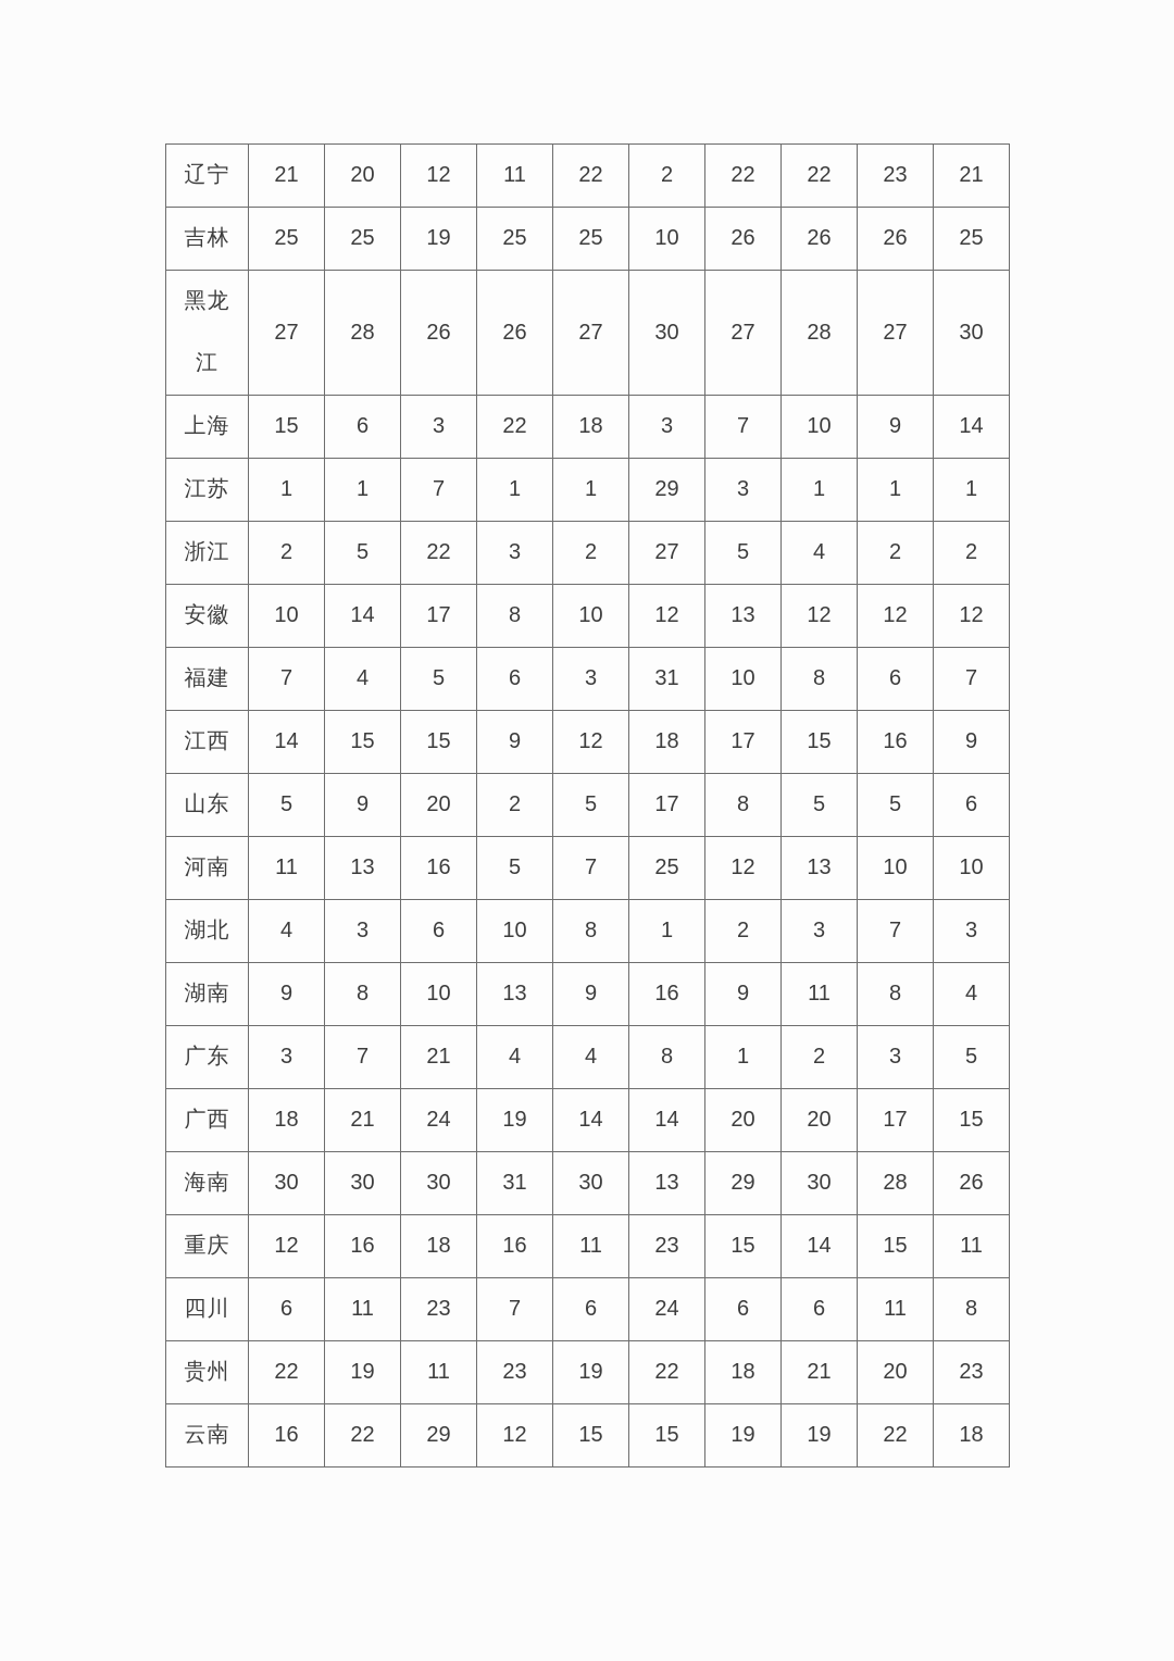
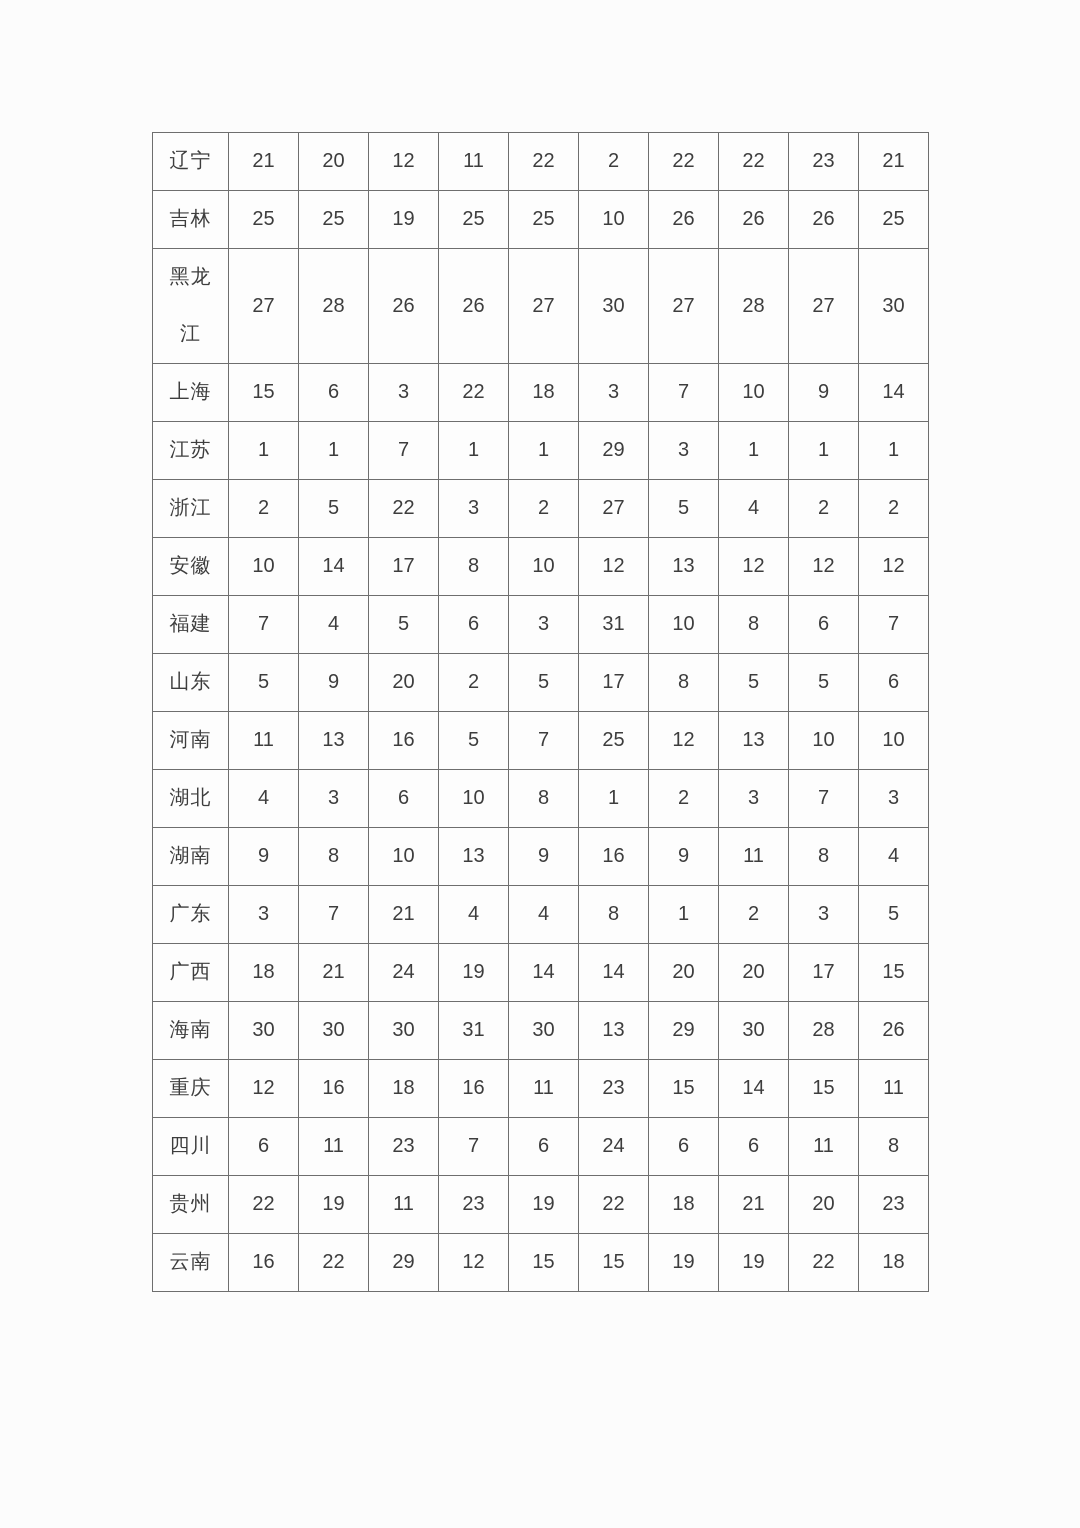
  辽宁	21	20	12	11	22	2	22	22	23	21
  吉林	25	25	19	25	25	10	26	26	26	25
  黑龙江	27	28	26	26	27	30	27	28	27	30
  上海	15	6	3	22	18	3	7	10	9	14
  江苏	1	1	7	1	1	29	3	1	1	1
  浙江	2	5	22	3	2	27	5	4	2	2
  安徽	10	14	17	8	10	12	13	12	12	12
  福建	7	4	5	6	3	31	10	8	6	7
- 江西	14	15	15	9	12	18	17	15	16	9
  山东	5	9	20	2	5	17	8	5	5	6
  河南	11	13	16	5	7	25	12	13	10	10
  湖北	4	3	6	10	8	1	2	3	7	3
  湖南	9	8	10	13	9	16	9	11	8	4
  广东	3	7	21	4	4	8	1	2	3	5
  广西	18	21	24	19	14	14	20	20	17	15
  海南	30	30	30	31	30	13	29	30	28	26
  重庆	12	16	18	16	11	23	15	14	15	11
  四川	6	11	23	7	6	24	6	6	11	8
  贵州	22	19	11	23	19	22	18	21	20	23
  云南	16	22	29	12	15	15	19	19	22	18
